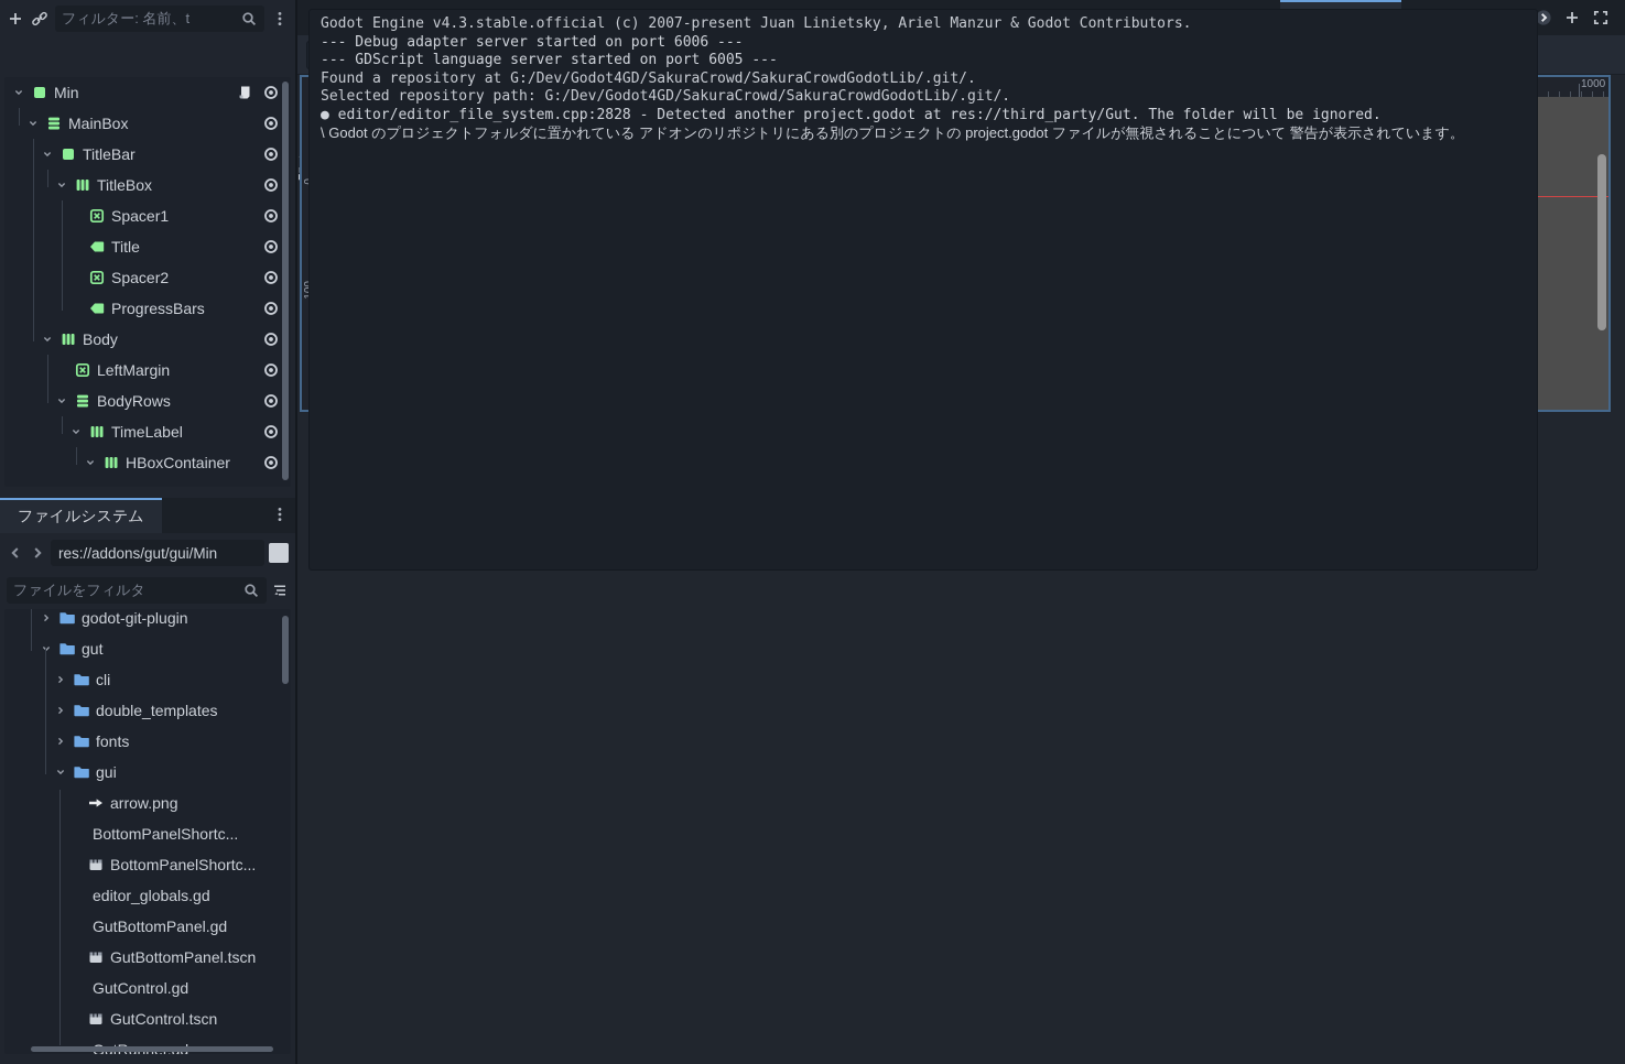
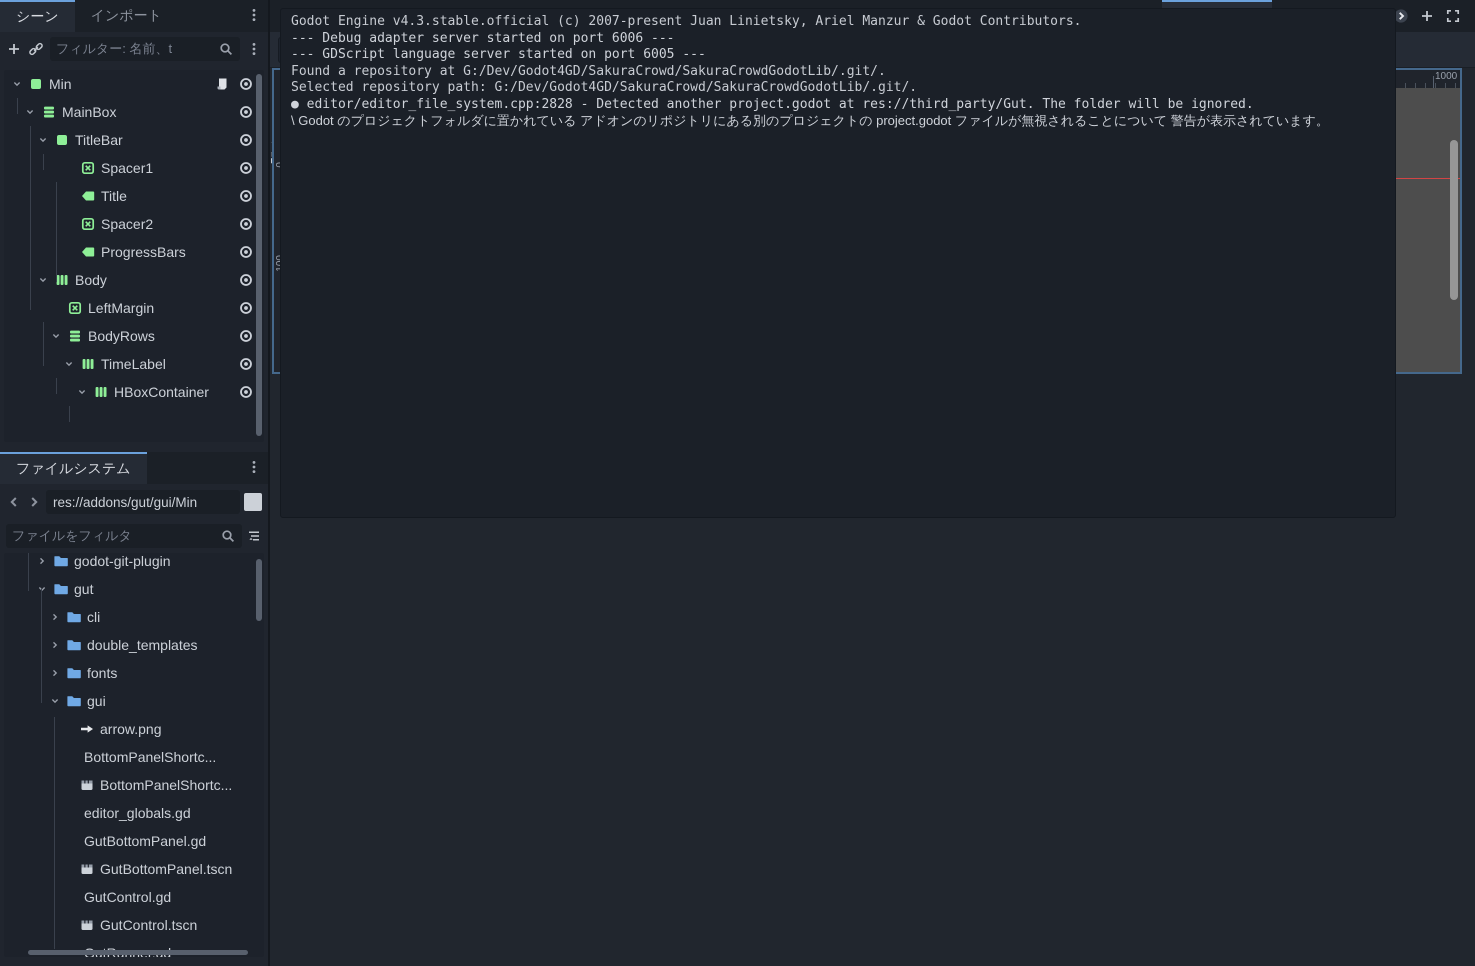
+ シーン
+ インポート
  フィルター: 名前、t
  Min
  MainBox
  TitleBar
- TitleBox
  Spacer1
  Title
  Spacer2
  ProgressBars
  Body
  LeftMargin
  BodyRows
  TimeLabel
  HBoxContainer
  ファイルシステム
  res://addons/gut/gui/Min
  ファイルをフィルタ
  godot-git-plugin
  gut
  cli
  double_templates
  fonts
  gui
  arrow.png
  BottomPanelShortc...
  BottomPanelShortc...
  editor_globals.gd
  GutBottomPanel.gd
  GutBottomPanel.tscn
  GutControl.gd
  GutControl.tscn
  1000
  Godot Engine v4.3.stable.official (c) 2007-present Juan Linietsky, Ariel Manzur & Godot Contributors.
  --- Debug adapter server started on port 6006 ---
  --- GDScript language server started on port 6005 ---
  Found a repository at G:/Dev/Godot4GD/SakuraCrowd/SakuraCrowdGodotLib/.git/.
  Selected repository path: G:/Dev/Godot4GD/SakuraCrowd/SakuraCrowdGodotLib/.git/.
  ● editor/editor_file_system.cpp:2828 - Detected another project.godot at res://third_party/Gut. The folder will be ignored.
  \ Godot のプロジェクトフォルダに置かれている アドオンのリポジトリにある別のプロジェクトの project.godot ファイルが無視されることについて 警告が表示されています。
